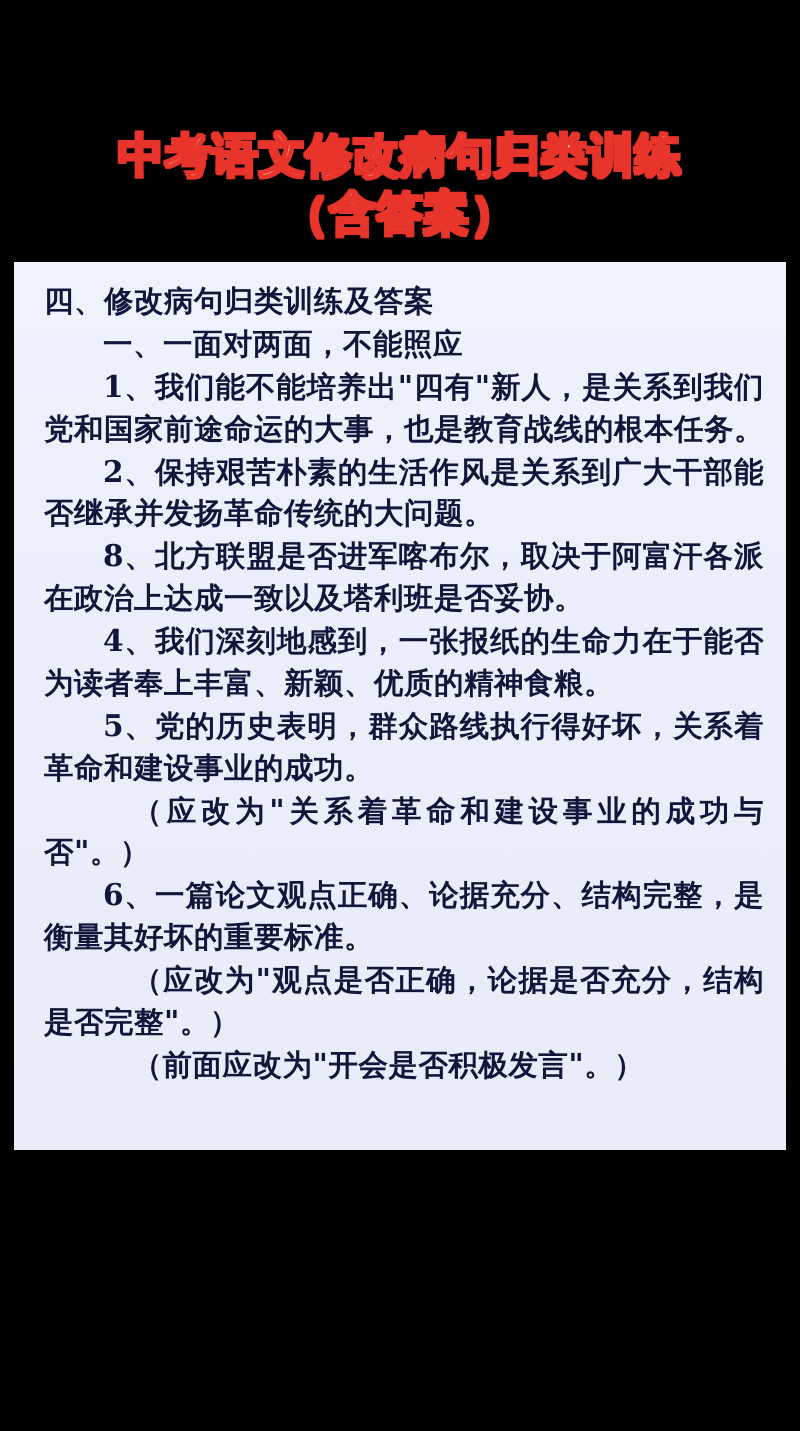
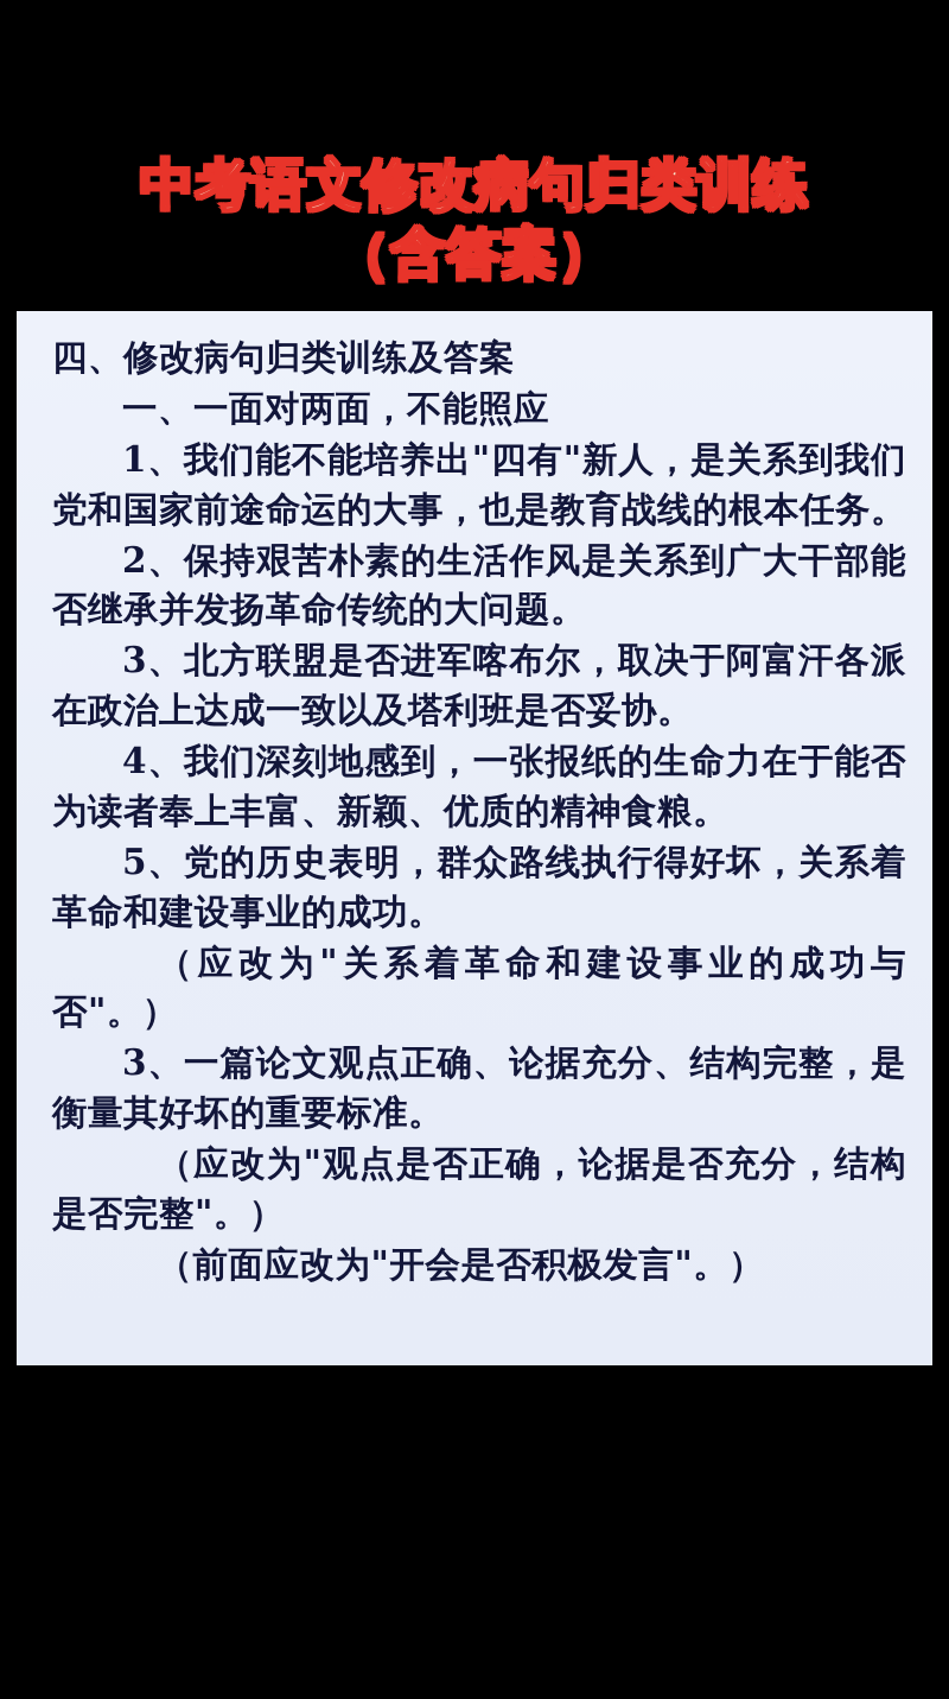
  中考语文修改病句归类训练
  （含答案）
  四、修改病句归类训练及答案
  一、一面对两面，不能照应
  1、我们能不能培养出"四有"新人，是关系到我们党和国家前途命运的大事，也是教育战线的根本任务。
  2、保持艰苦朴素的生活作风是关系到广大干部能否继承并发扬革命传统的大问题。
- 8、北方联盟是否进军喀布尔，取决于阿富汗各派在政治上达成一致以及塔利班是否妥协。
+ 3、北方联盟是否进军喀布尔，取决于阿富汗各派在政治上达成一致以及塔利班是否妥协。
  4、我们深刻地感到，一张报纸的生命力在于能否为读者奉上丰富、新颖、优质的精神食粮。
  5、党的历史表明，群众路线执行得好坏，关系着革命和建设事业的成功。
  （应改为"关系着革命和建设事业的成功与否"。）
- 6、一篇论文观点正确、论据充分、结构完整，是衡量其好坏的重要标准。
+ 3、一篇论文观点正确、论据充分、结构完整，是衡量其好坏的重要标准。
  （应改为"观点是否正确，论据是否充分，结构是否完整"。）
  （前面应改为"开会是否积极发言"。）
